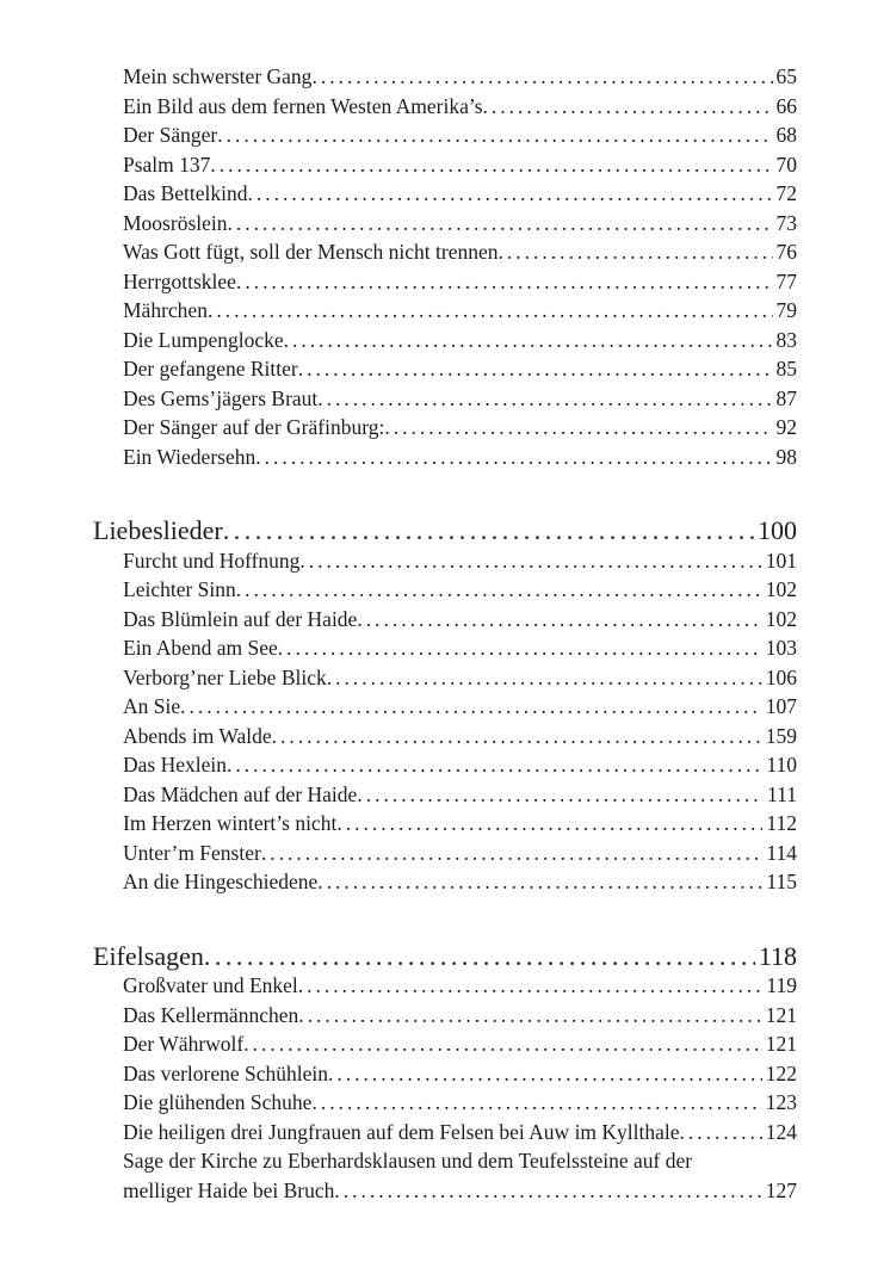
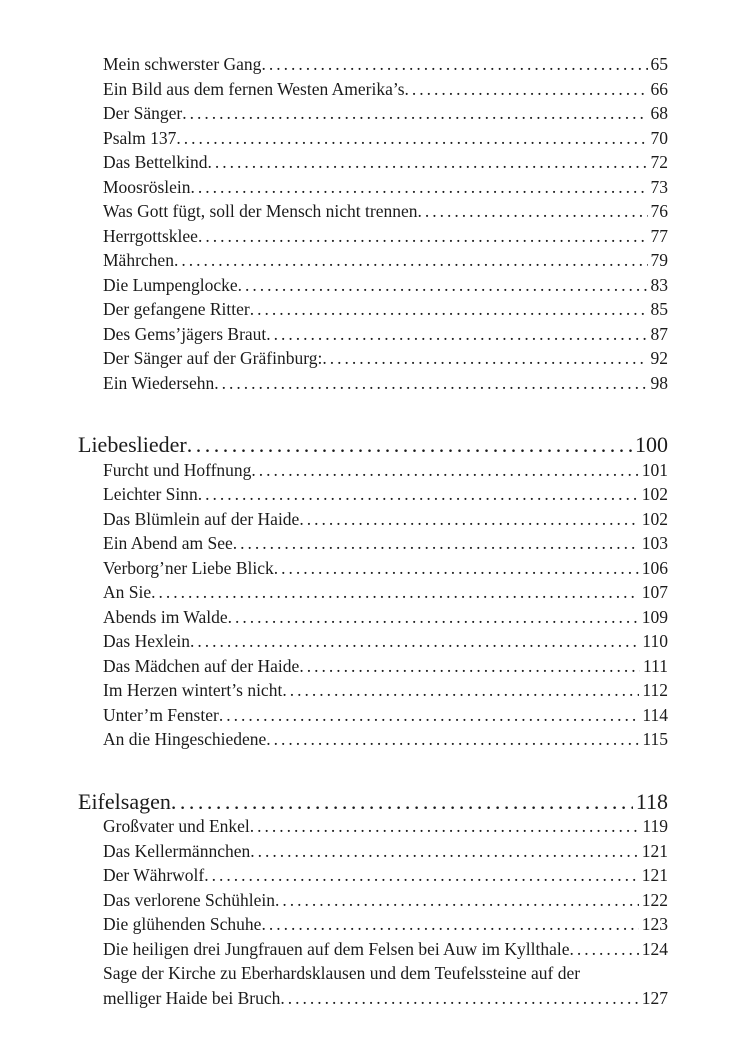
  Mein schwerster Gang
  65
  Ein Bild aus dem fernen Westen Amerika’s
  66
  Der Sänger
  68
  Psalm 137
  70
  Das Bettelkind
  72
  Moosröslein
  73
  Was Gott fügt, soll der Mensch nicht trennen
  76
  Herrgottsklee
  77
  Mährchen
  79
  Die Lumpenglocke
  83
  Der gefangene Ritter
  85
  Des Gems’jägers Braut
  87
  Der Sänger auf der Gräfinburg:
  92
  Ein Wiedersehn
  98
  Liebeslieder
  100
  Furcht und Hoffnung
  101
  Leichter Sinn
  102
  Das Blümlein auf der Haide
  102
  Ein Abend am See
  103
  Verborg’ner Liebe Blick
  106
  An Sie
  107
  Abends im Walde
- 159
+ 109
  Das Hexlein
  110
  Das Mädchen auf der Haide
  111
  Im Herzen wintert’s nicht
  112
  Unter’m Fenster
  114
  An die Hingeschiedene
  115
  Eifelsagen
  118
  Großvater und Enkel
  119
  Das Kellermännchen
  121
  Der Währwolf
  121
  Das verlorene Schühlein
  122
  Die glühenden Schuhe
  123
  Die heiligen drei Jungfrauen auf dem Felsen bei Auw im Kyllthale
  124
  Sage der Kirche zu Eberhardsklausen und dem Teufelssteine auf der
  melliger Haide bei Bruch
  127
